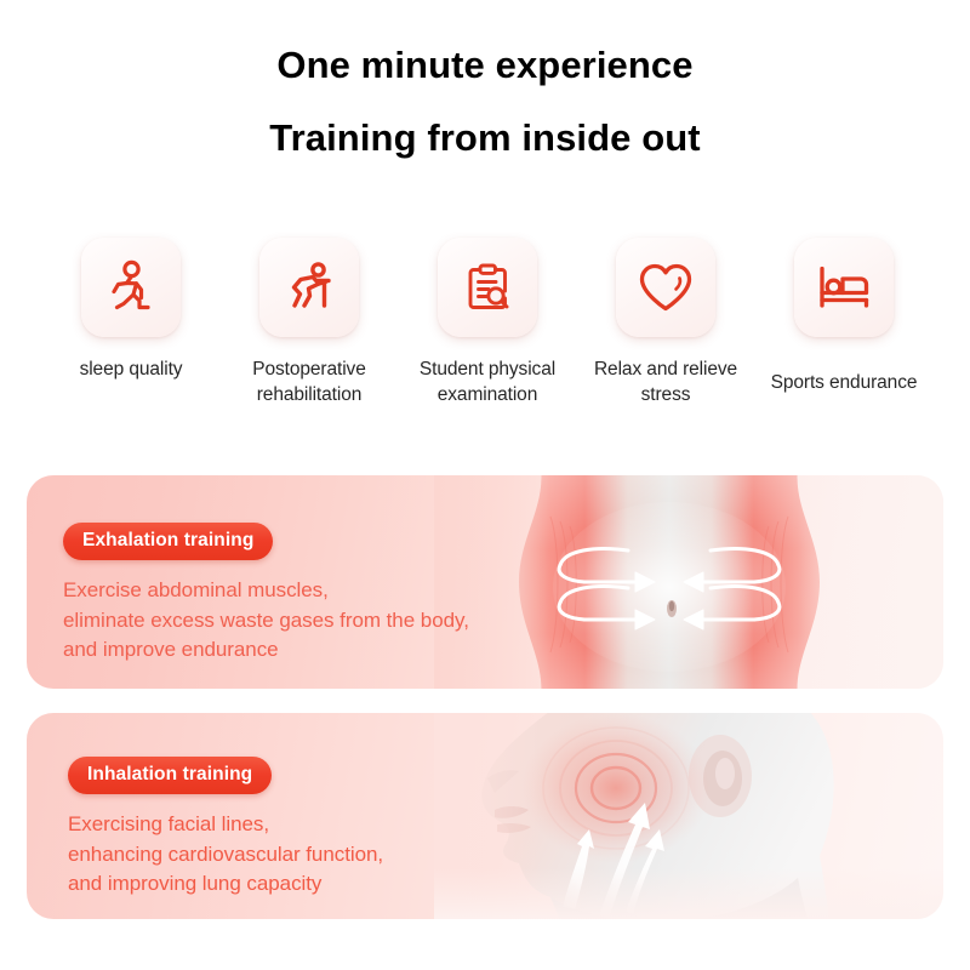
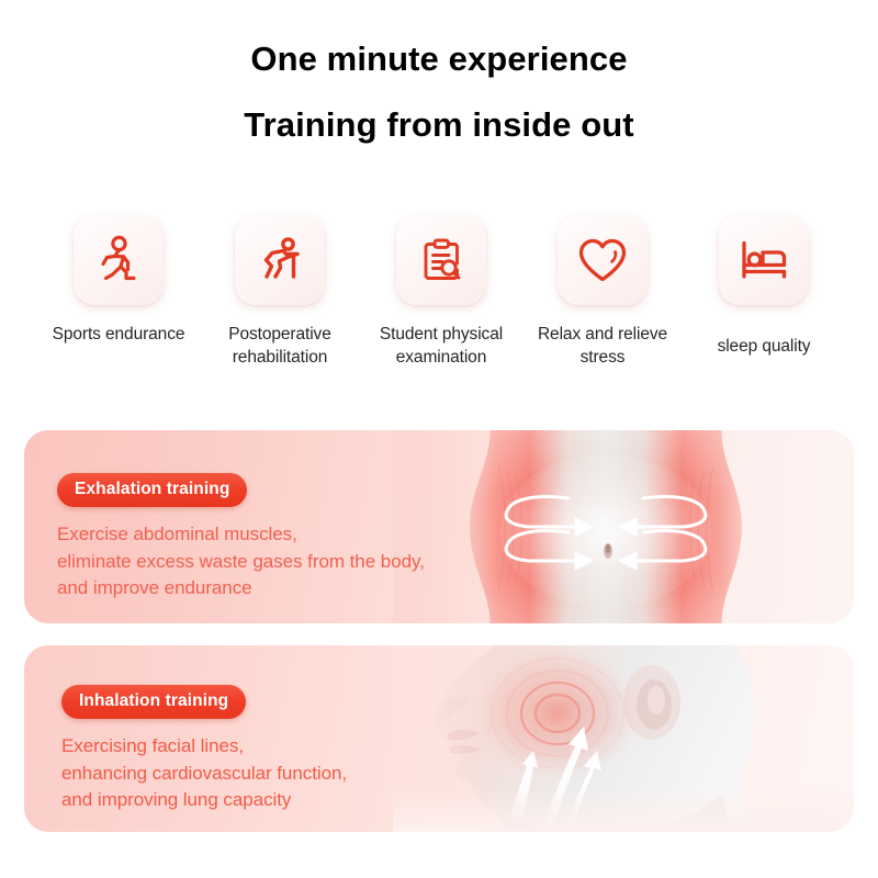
  One minute experience
  Training from inside out
- sleep quality
+ Sports endurance
  Postoperative rehabilitation
  Student physical examination
  Relax and relieve stress
- Sports endurance
+ sleep quality
  Exhalation training
  Exercise abdominal muscles,
  eliminate excess waste gases from the body,
  and improve endurance
  Inhalation training
  Exercising facial lines,
  enhancing cardiovascular function,
  and improving lung capacity
